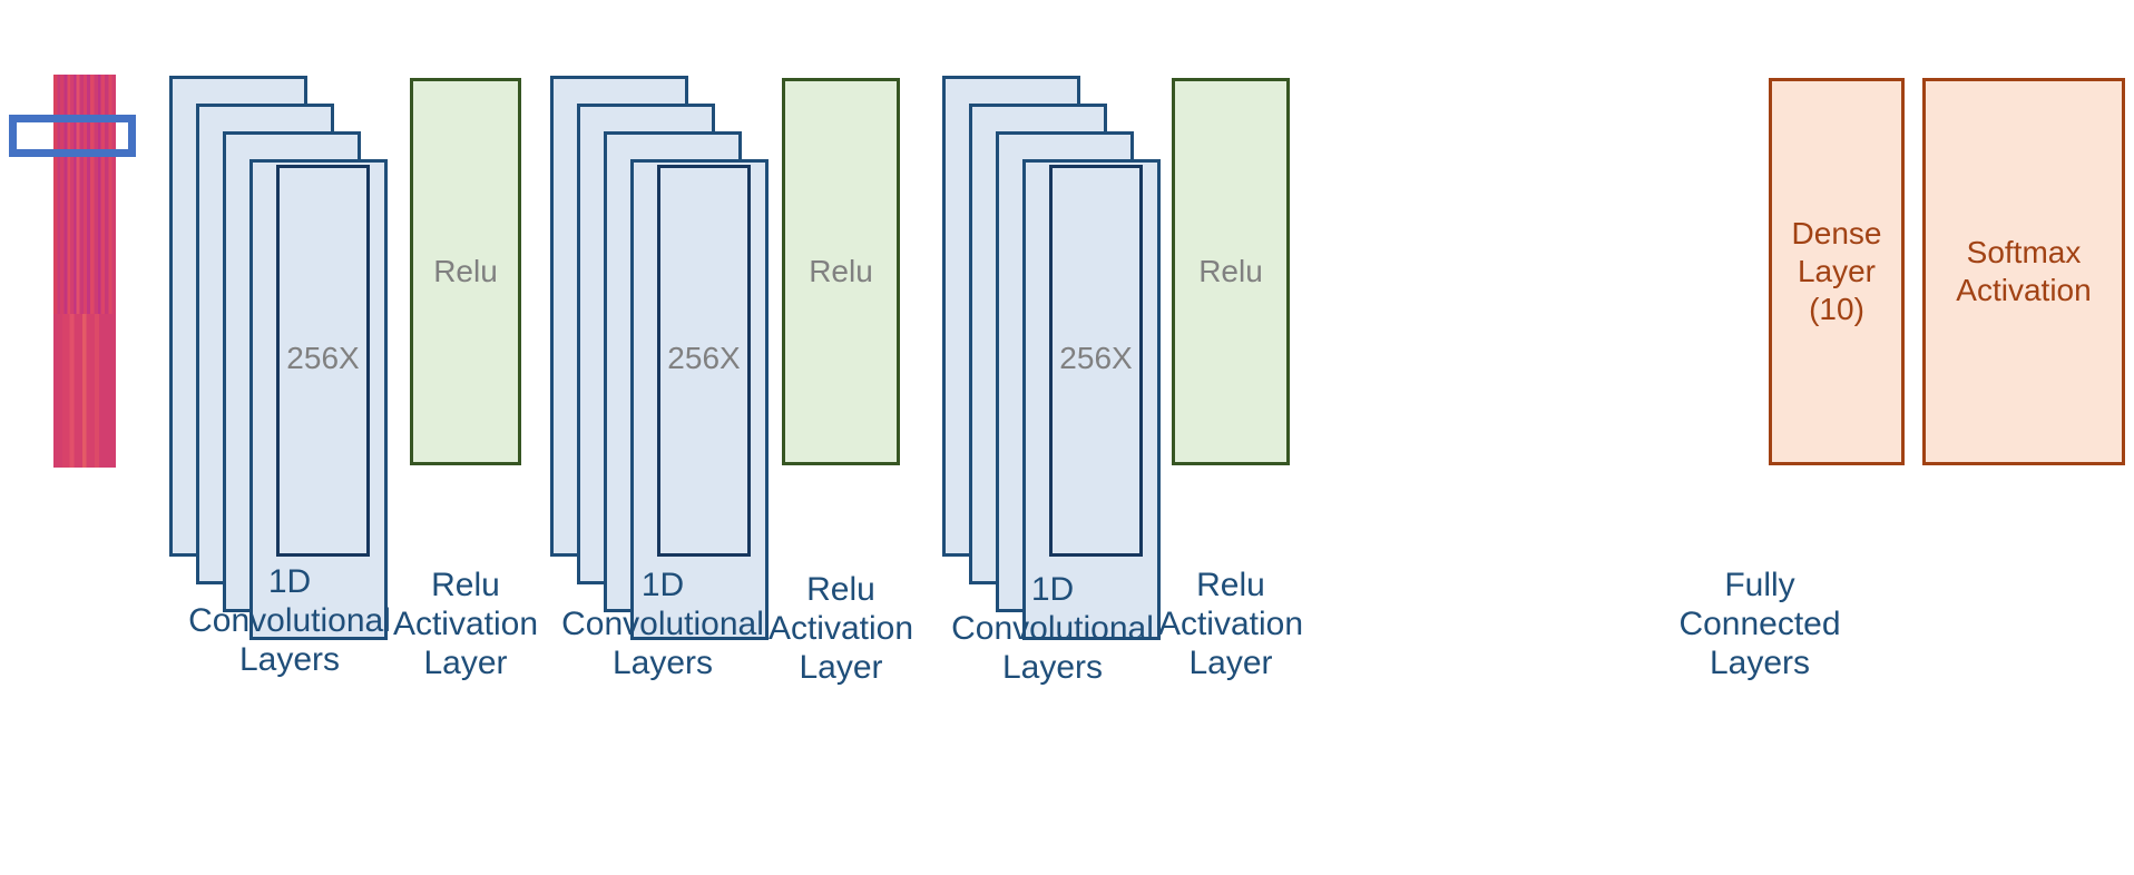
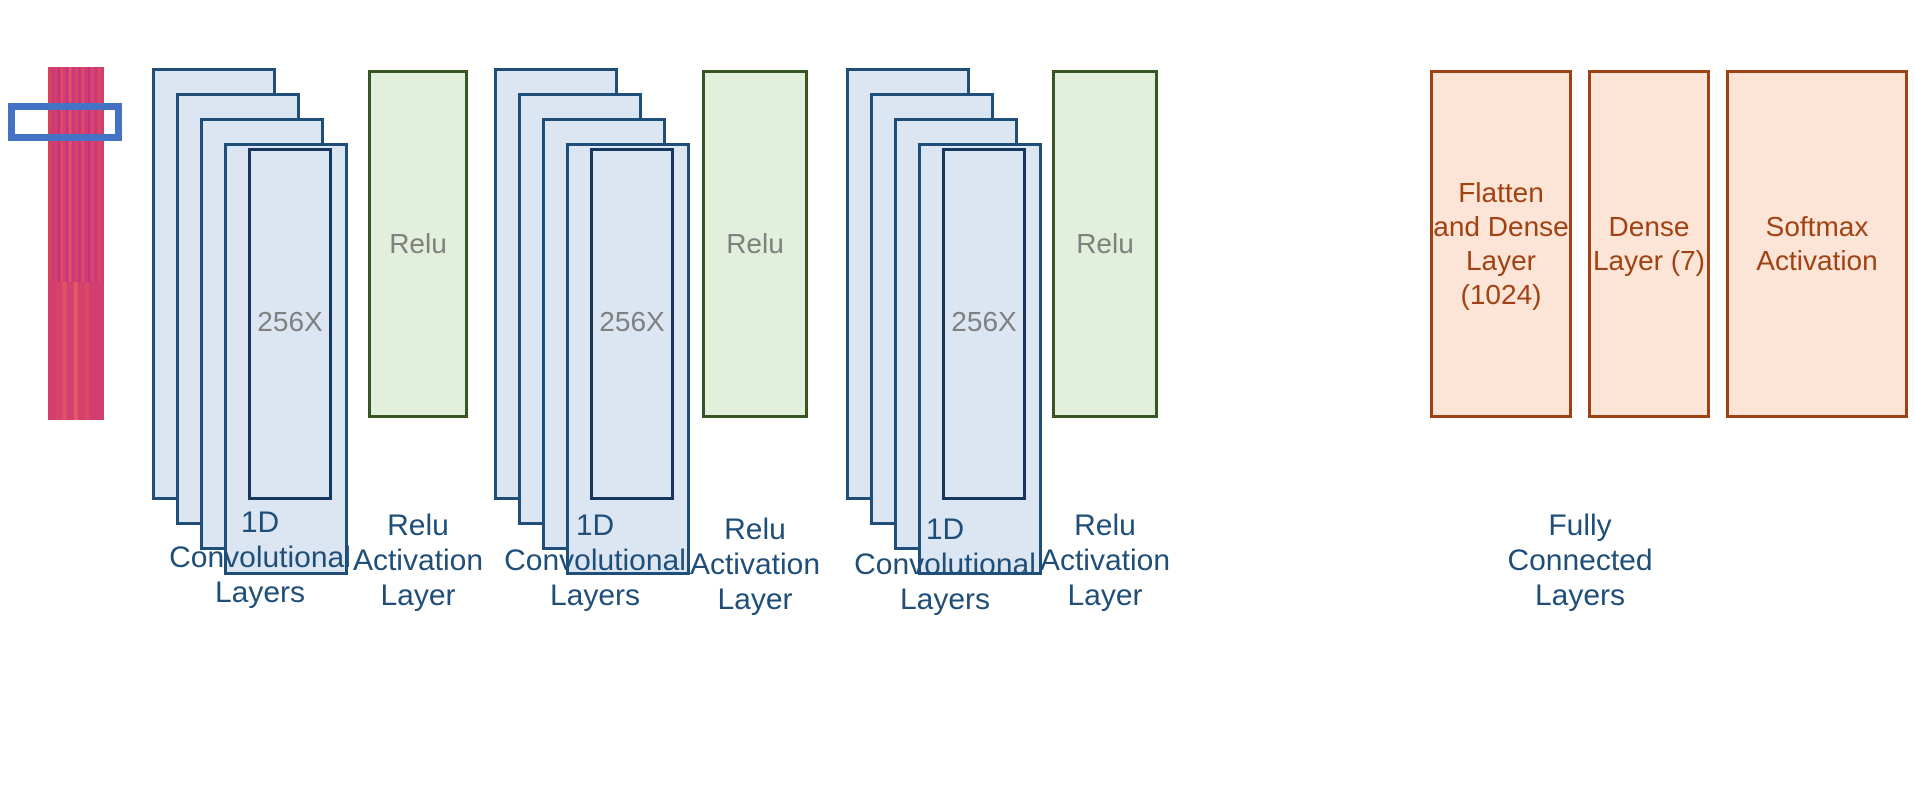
  256X
  1D
  Convolutional
  Layers
  Relu
  Relu
  Activation
  Layer
  256X
  1D
  Convolutional
  Layers
  Relu
  Relu
  Activation
  Layer
  256X
  1D
  Convolutional
  Layers
  Relu
  Relu
  Activation
  Layer
+ Flatten and Dense Layer (1024)
- Dense Layer (10)
+ Dense Layer (7)
  Softmax Activation
  Fully
  Connected
  Layers
